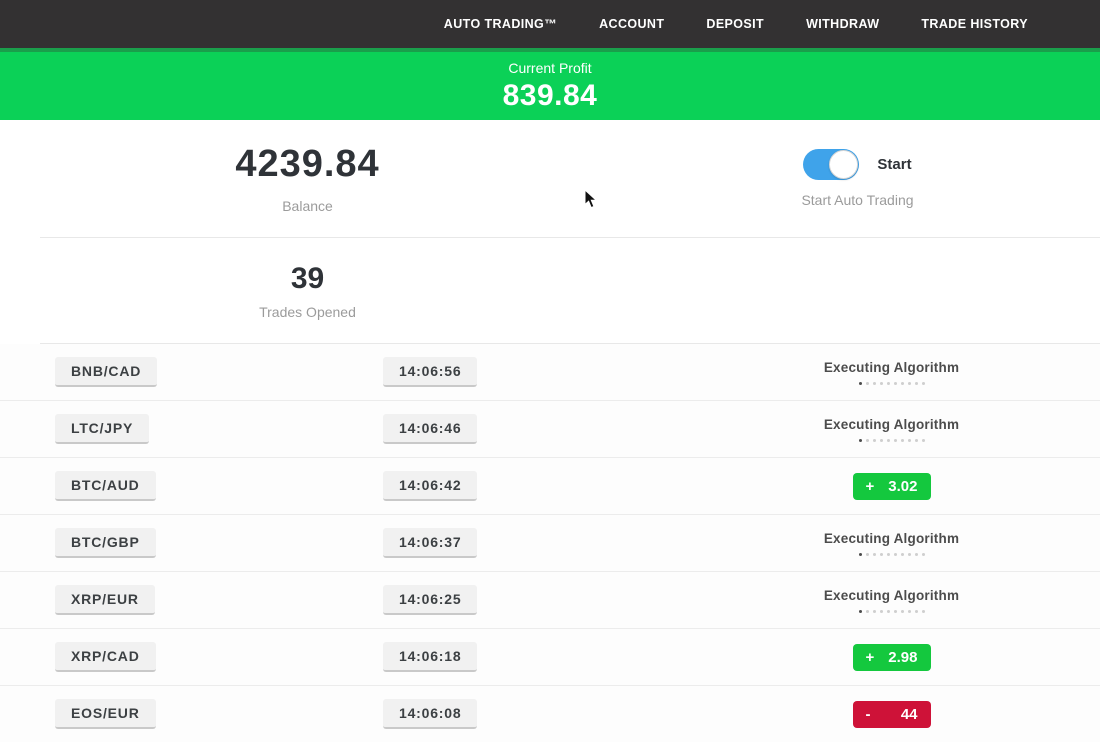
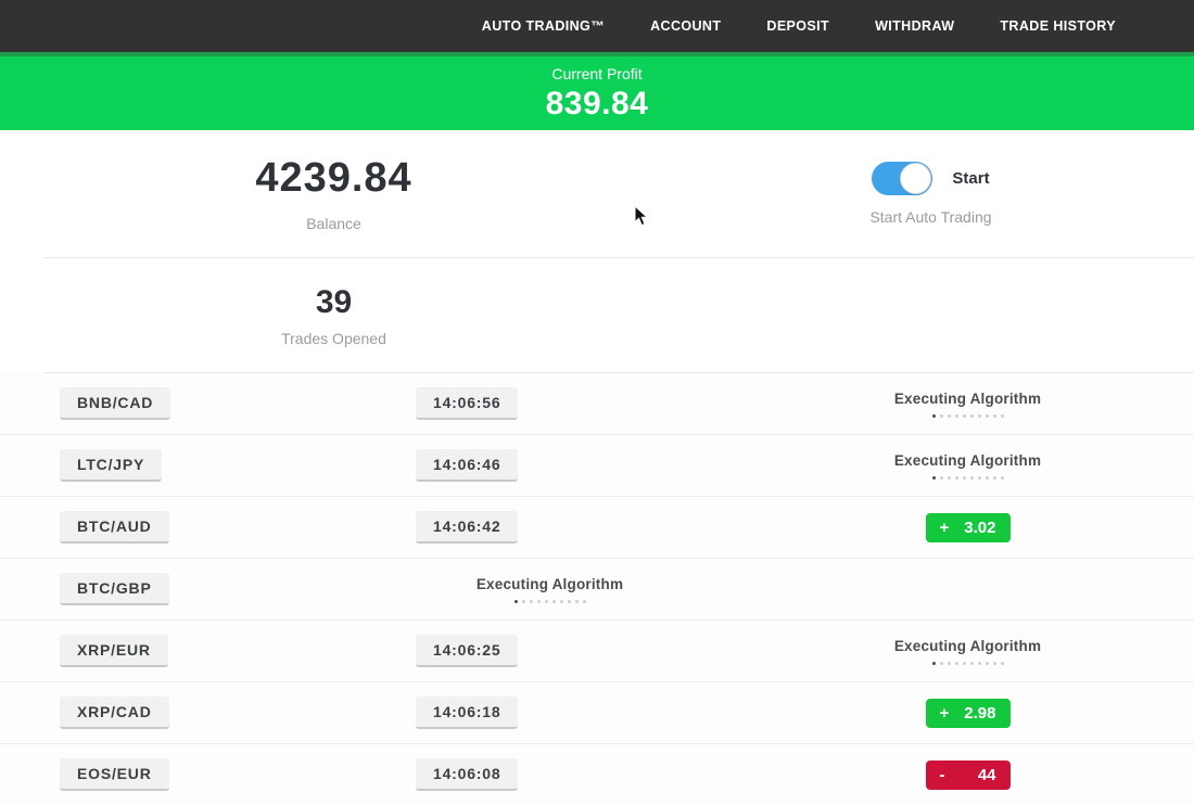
  AUTO TRADING™
  ACCOUNT
  DEPOSIT
  WITHDRAW
  TRADE HISTORY
  Current Profit
  839.84
  4239.84
  Balance
  Start
  Start Auto Trading
  39
  Trades Opened
  BNB/CAD
  14:06:56
  Executing Algorithm
  LTC/JPY
  14:06:46
  Executing Algorithm
  BTC/AUD
  14:06:42
  +
  3.02
  BTC/GBP
- 14:06:37
  Executing Algorithm
  XRP/EUR
  14:06:25
  Executing Algorithm
  XRP/CAD
  14:06:18
  +
  2.98
  EOS/EUR
  14:06:08
  -
  44
